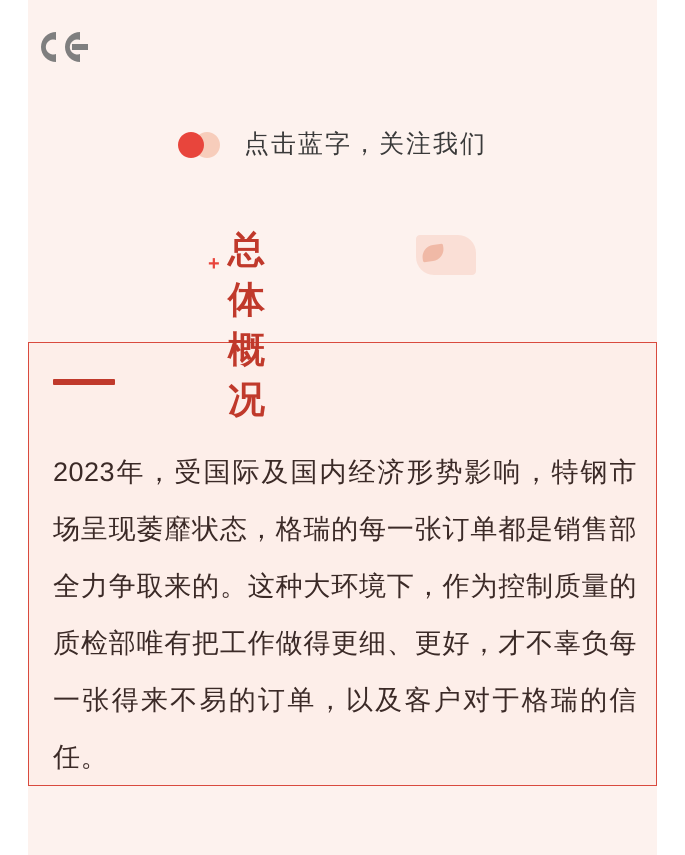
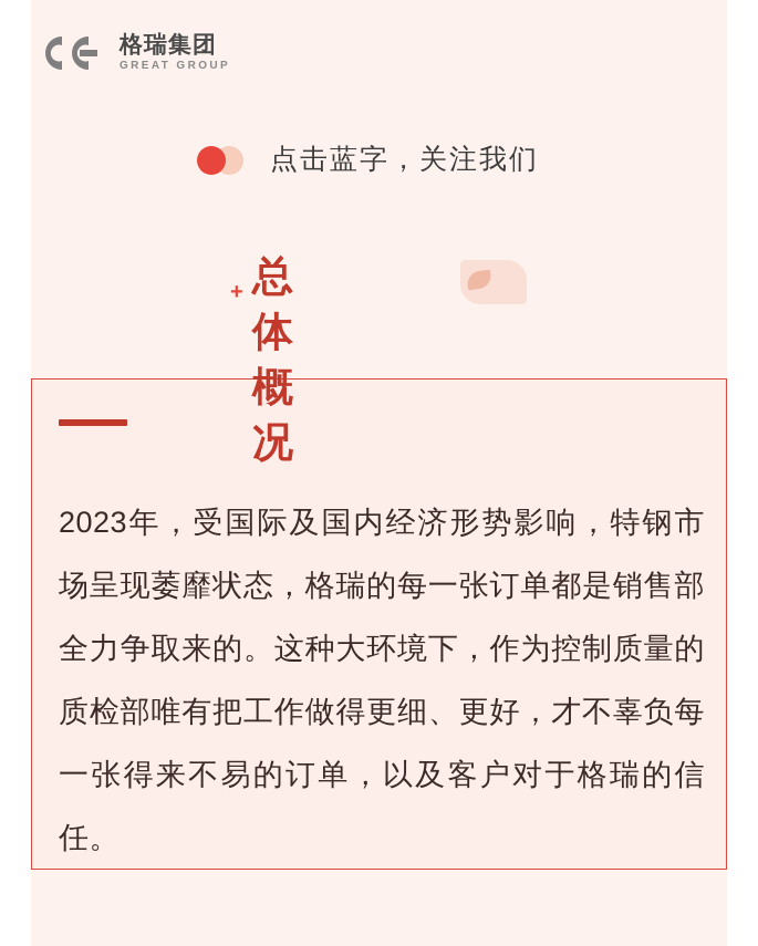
+ 格瑞集团
+ GREAT GROUP
  点击蓝字，关注我们
  +
  总体概况
  2023年，受国际及国内经济形势影响，特钢市场呈现萎靡状态，格瑞的每一张订单都是销售部全力争取来的。这种大环境下，作为控制质量的质检部唯有把工作做得更细、更好，才不辜负每一张得来不易的订单，以及客户对于格瑞的信任。
